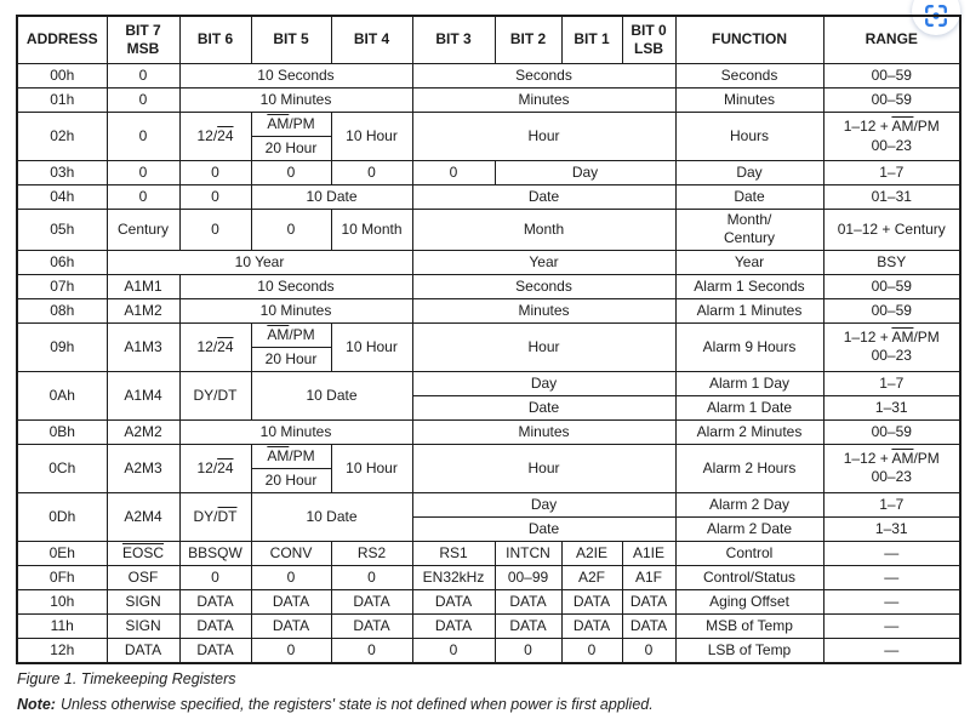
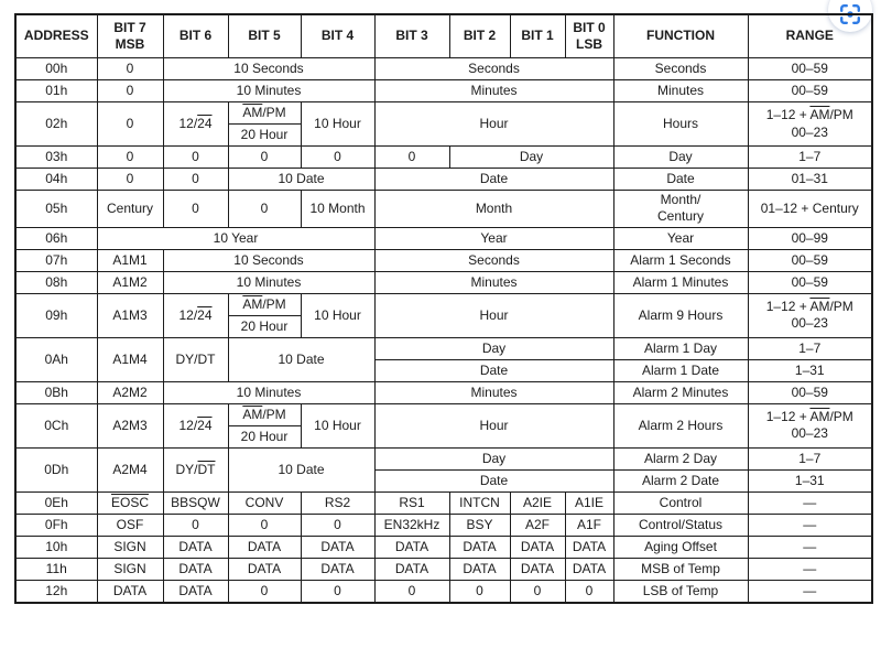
  ADDRESS	BIT 7MSB	BIT 6	BIT 5	BIT 4	BIT 3	BIT 2	BIT 1	BIT 0LSB	FUNCTION	RANGE
  00h	0	10 Seconds	Seconds	Seconds	00–59
  01h	0	10 Minutes	Minutes	Minutes	00–59
  02h	0	12/24	AM/PM	10 Hour	Hour	Hours	1–12 + AM/PM00–23
  20 Hour
  03h	0	0	0	0	0	Day	Day	1–7
  04h	0	0	10 Date	Date	Date	01–31
  05h	Century	0	0	10 Month	Month	Month/Century	01–12 + Century
- 06h	10 Year	Year	Year	BSY
+ 06h	10 Year	Year	Year	00–99
  07h	A1M1	10 Seconds	Seconds	Alarm 1 Seconds	00–59
  08h	A1M2	10 Minutes	Minutes	Alarm 1 Minutes	00–59
  09h	A1M3	12/24	AM/PM	10 Hour	Hour	Alarm 9 Hours	1–12 + AM/PM00–23
  20 Hour
  0Ah	A1M4	DY/DT	10 Date	Day	Alarm 1 Day	1–7
  Date	Alarm 1 Date	1–31
  0Bh	A2M2	10 Minutes	Minutes	Alarm 2 Minutes	00–59
  0Ch	A2M3	12/24	AM/PM	10 Hour	Hour	Alarm 2 Hours	1–12 + AM/PM00–23
  20 Hour
  0Dh	A2M4	DY/DT	10 Date	Day	Alarm 2 Day	1–7
  Date	Alarm 2 Date	1–31
  0Eh	EOSC	BBSQW	CONV	RS2	RS1	INTCN	A2IE	A1IE	Control	—
- 0Fh	OSF	0	0	0	EN32kHz	00–99	A2F	A1F	Control/Status	—
+ 0Fh	OSF	0	0	0	EN32kHz	BSY	A2F	A1F	Control/Status	—
  10h	SIGN	DATA	DATA	DATA	DATA	DATA	DATA	DATA	Aging Offset	—
  11h	SIGN	DATA	DATA	DATA	DATA	DATA	DATA	DATA	MSB of Temp	—
  12h	DATA	DATA	0	0	0	0	0	0	LSB of Temp	—
- Figure 1. Timekeeping Registers
- Note: Unless otherwise specified, the registers' state is not defined when power is first applied.
